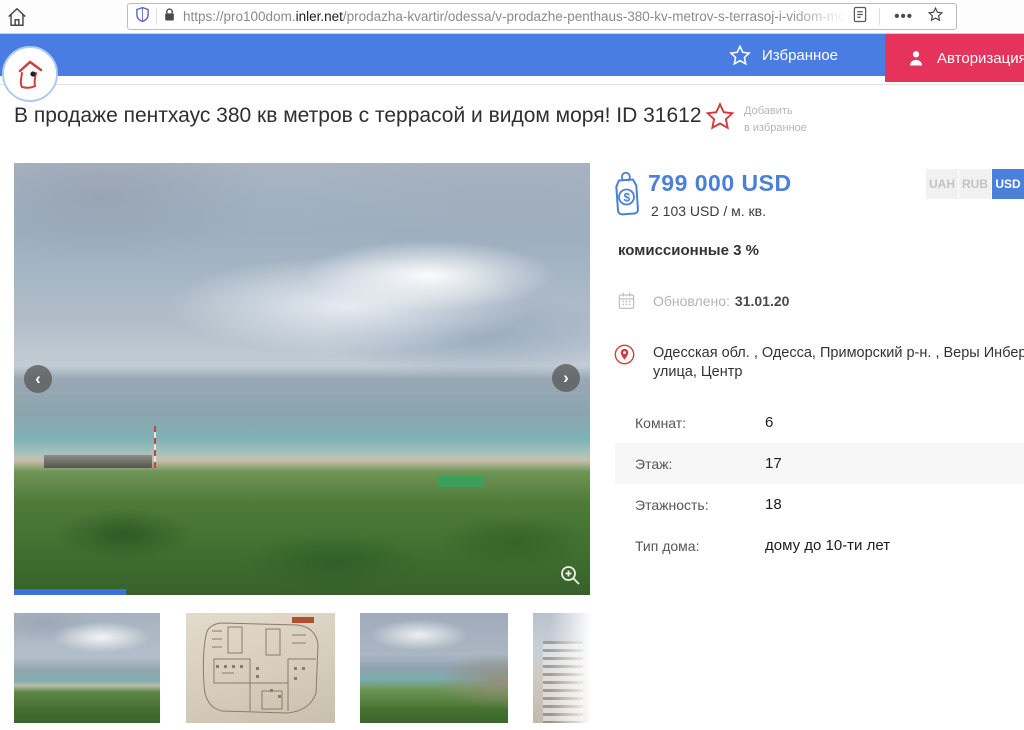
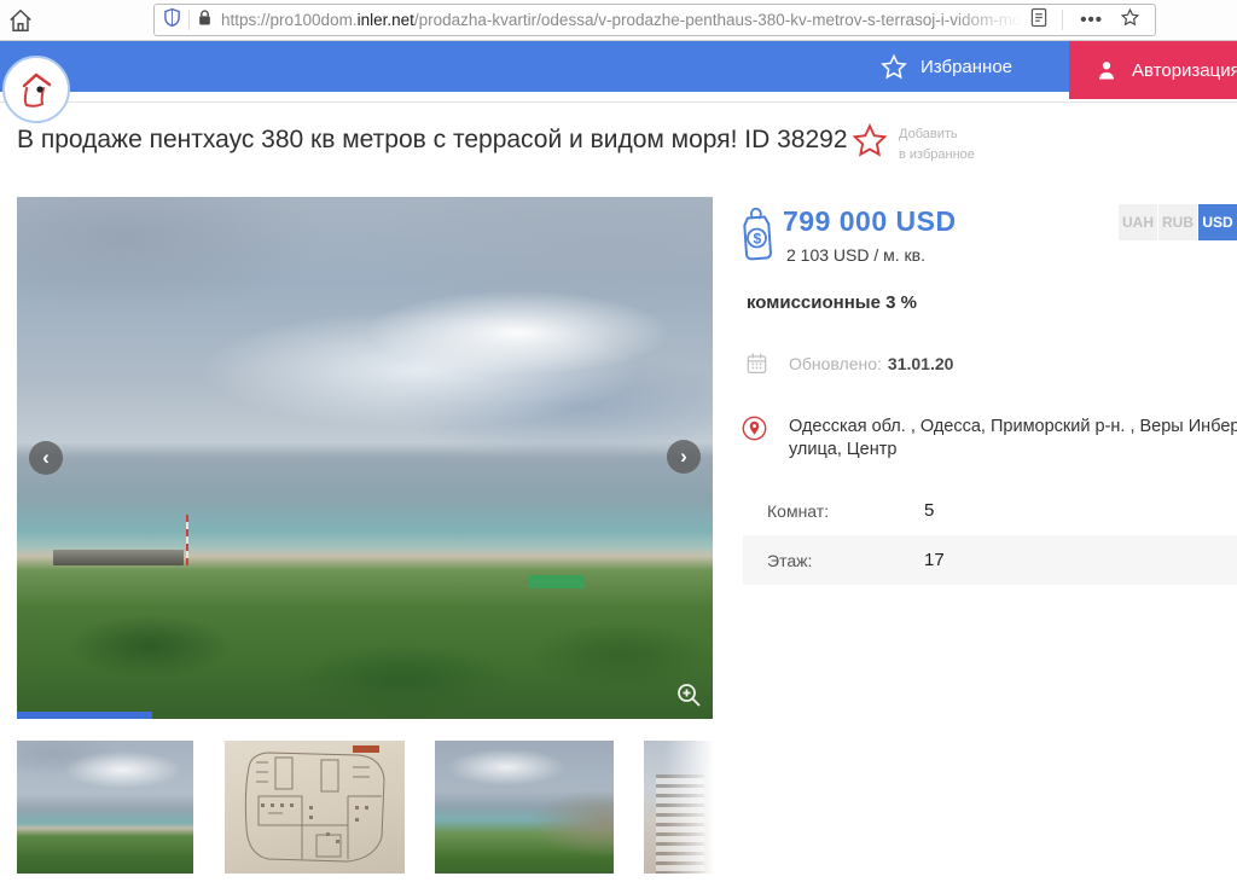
  https://pro100dom.inler.net/prodazha-kvartir/odessa/v-prodazhe-penthaus-380-kv-metrov-s-terrasoj-i-
  •••
  Избранное
  Авторизация
- В продаже пентхаус 380 кв метров с террасой и видом моря! ID 31612
+ В продаже пентхаус 380 кв метров с террасой и видом моря! ID 38292
  Добавить
  в избранное
  ‹
  ›
  $
  799 000 USD
  2 103 USD / м. кв.
  UAH
  RUB
  USD
  комиссионные 3 %
  Обновлено:
  31.01.20
  Одесская обл. , Одесса, Приморский р-н. , Веры Инбер улица, Центр
  Комнат:
- 6
+ 5
  Этаж:
  17
- Этажность:
- 18
- Тип дома:
- дому до 10-ти лет
